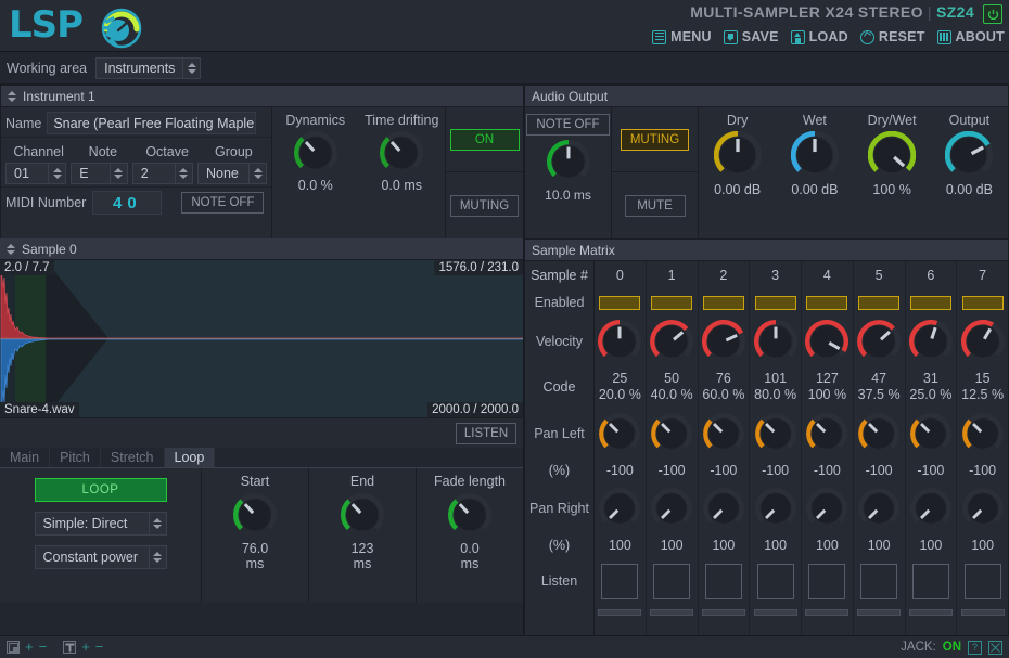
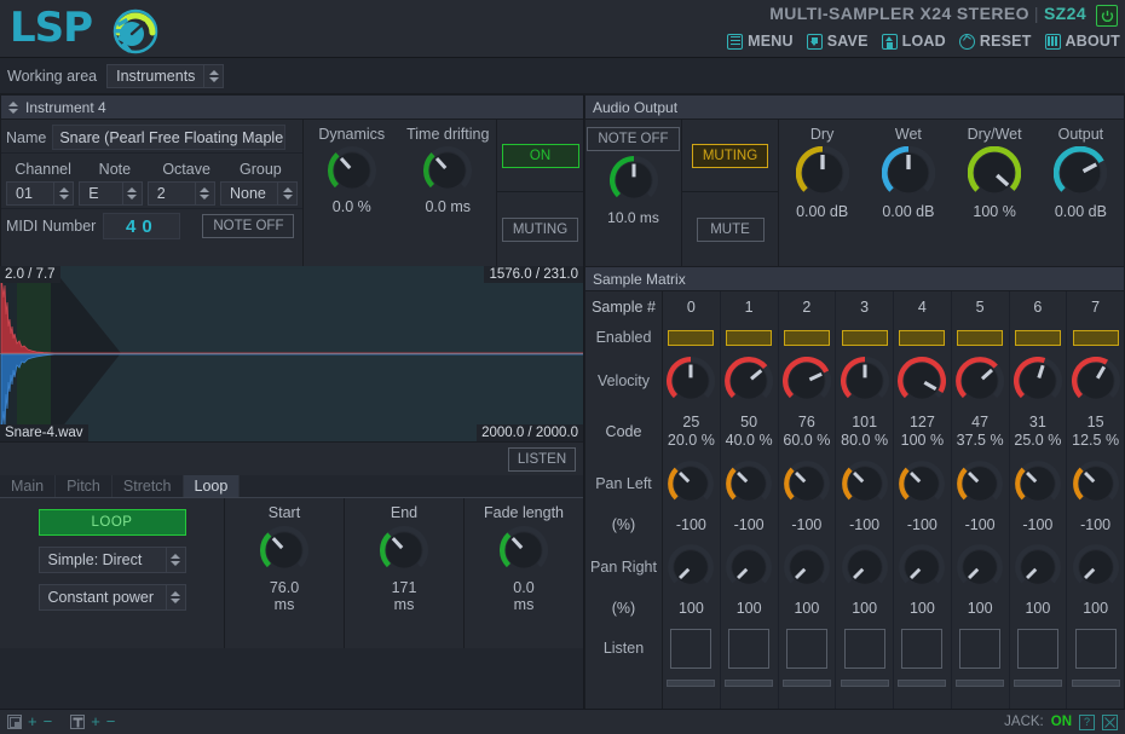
  LSP
  MULTI-SAMPLER X24 STEREO | SZ24
  MENU
  SAVE
  LOAD
  RESET
  ABOUT
  Working area
  Instruments
- Instrument 1
+ Instrument 4
  Name
  Snare (Pearl Free Floating Maple
  Channel
  Note
  Octave
  Group
  01
  E
  2
  None
  MIDI Number
  40
  NOTE OFF
  Dynamics
  0.0 %
  Time drifting
  0.0 ms
  ON
  MUTING
  Audio Output
  NOTE OFF
  10.0 ms
  MUTING
  MUTE
  Dry
  0.00 dB
  Wet
  0.00 dB
  Dry/Wet
  100 %
  Output
  0.00 dB
- Sample 0
  2.0 / 7.7
  1576.0 / 231.0
  Snare-4.wav
  2000.0 / 2000.0
  LISTEN
  Main
  Pitch
  Stretch
  Loop
  LOOP
  Simple: Direct
  Constant power
  Start
  76.0
  ms
  End
- 123
+ 171
  ms
  Fade length
  0.0
  ms
  Sample Matrix
  Sample #
  Enabled
  Velocity
  Code
  Pan Left
  (%)
  Pan Right
  (%)
  Listen
  0
  25
  20.0 %
  -100
  100
  1
  50
  40.0 %
  -100
  100
  2
  76
  60.0 %
  -100
  100
  3
  101
  80.0 %
  -100
  100
  4
  127
  100 %
  -100
  100
  5
  47
  37.5 %
  -100
  100
  6
  31
  25.0 %
  -100
  100
  7
  15
  12.5 %
  -100
  100
  +
  −
  +
  −
  JACK:
  ON
  ?
